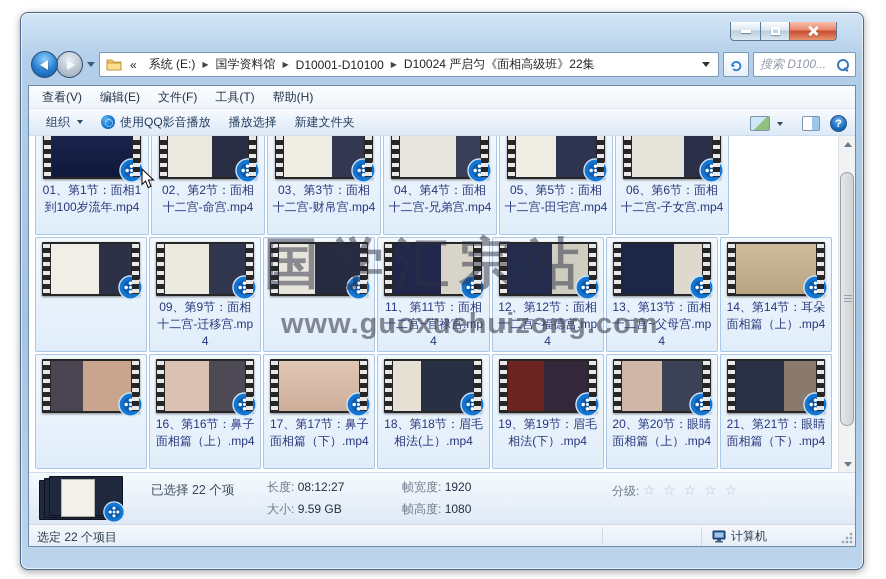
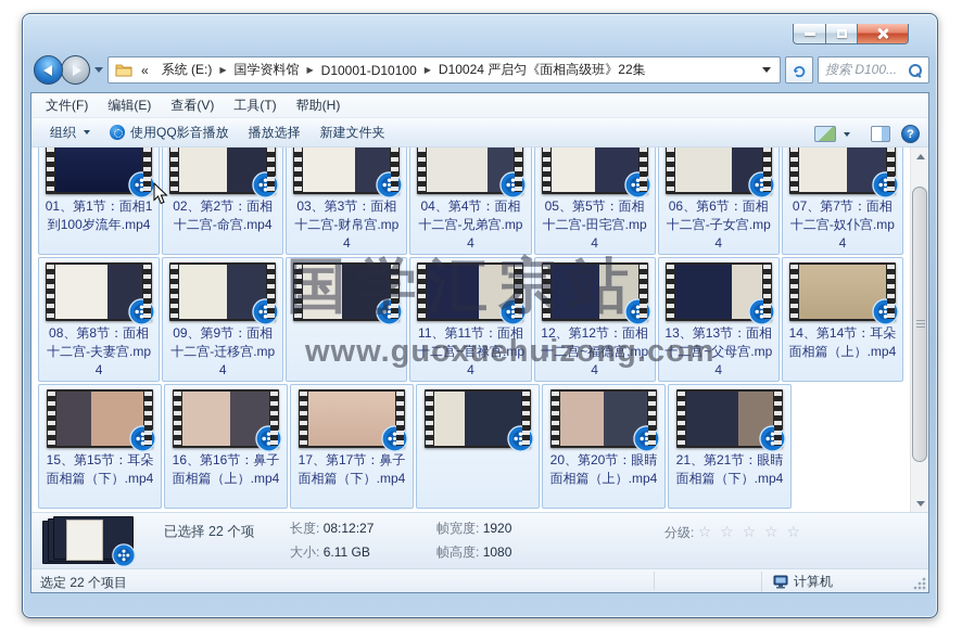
  «
  系统 (E:)
  ▶
  国学资料馆
  ▶
  D10001-D10100
  ▶
  D10024 严启匀《面相高级班》22集
  搜索 D100...
- 查看(V)
+ 文件(F)
  编辑(E)
- 文件(F)
+ 查看(V)
  工具(T)
  帮助(H)
  组织
  使用QQ影音播放
  播放选择
  新建文件夹
  ?
  01、第1节：面相1到100岁流年.mp4
  02、第2节：面相十二宫-命宫.mp4
  03、第3节：面相十二宫-财帛宫.mp4
  04、第4节：面相十二宫-兄弟宫.mp4
  05、第5节：面相十二宫-田宅宫.mp4
  06、第6节：面相十二宫-子女宫.mp4
+ 07、第7节：面相十二宫-奴仆宫.mp4
+ 08、第8节：面相十二宫-夫妻宫.mp4
  09、第9节：面相十二宫-迁移宫.mp4
  11、第11节：面相十二宫~官禄宫.mp4
  12、第12节：面相十二宫~福德宫.mp4
  13、第13节：面相十二宫~父母宫.mp4
  14、第14节：耳朵面相篇（上）.mp4
+ 15、第15节：耳朵面相篇（下）.mp4
  16、第16节：鼻子面相篇（上）.mp4
  17、第17节：鼻子面相篇（下）.mp4
- 18、第18节：眉毛相法(上）.mp4
- 19、第19节：眉毛相法(下）.mp4
  20、第20节：眼睛面相篇（上）.mp4
  21、第21节：眼睛面相篇（下）.mp4
  国学汇宗站
  www.guoxuehuizong.com
  已选择 22 个项
  长度: 08:12:27
- 大小: 9.59 GB
+ 大小: 6.11 GB
  帧宽度: 1920
  帧高度: 1080
  分级: ☆ ☆ ☆ ☆ ☆
  选定 22 个项目
  计算机
